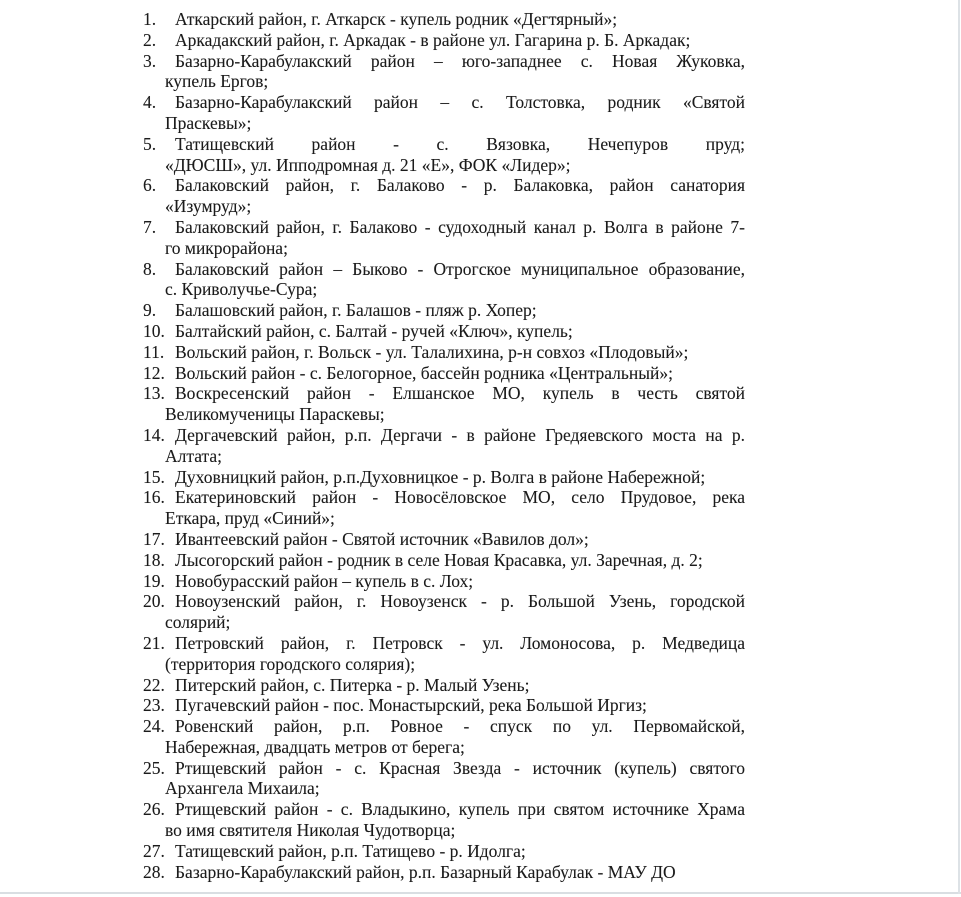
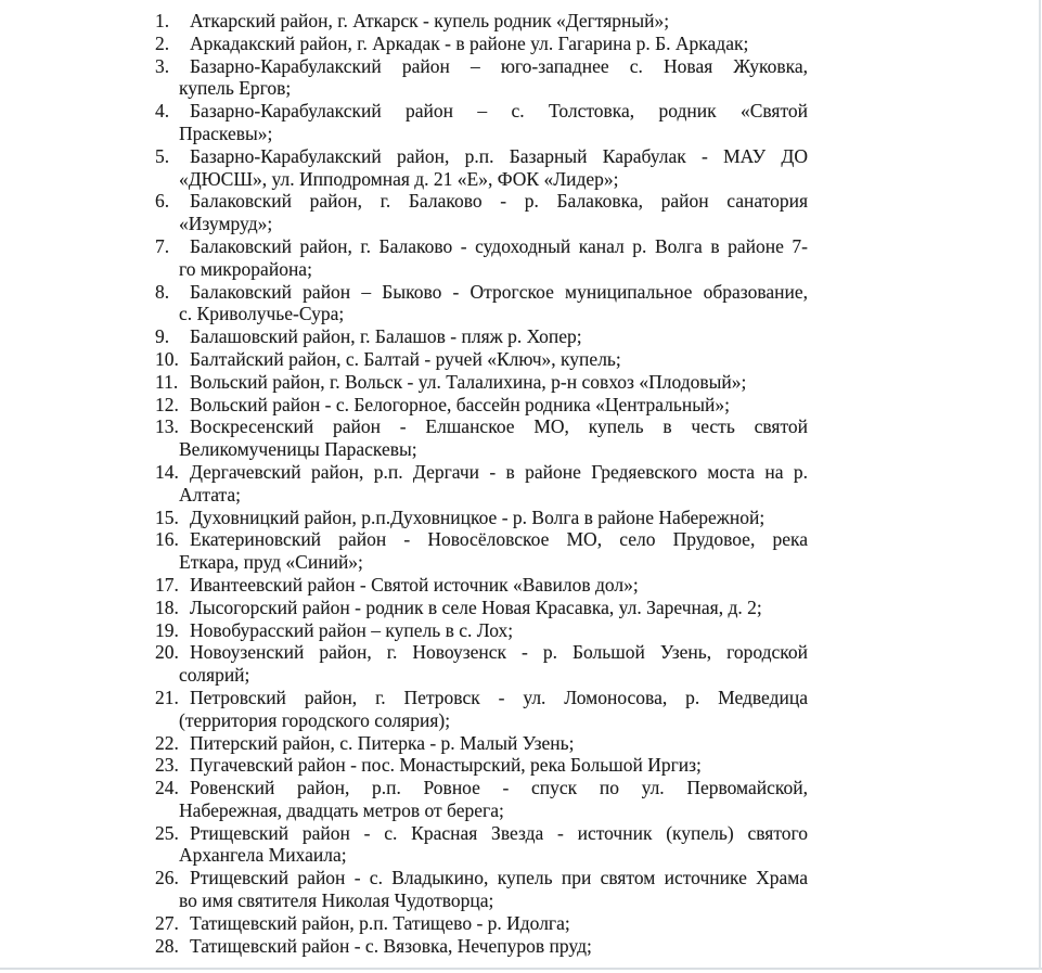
  1. Аткарский район, г. Аткарск - купель родник «Дегтярный»;
  2. Аркадакский район, г. Аркадак - в районе ул. Гагарина р. Б. Аркадак;
  3. Базарно-Карабулакский район – юго-западнее с. Новая Жуковка,
  купель Ергов;
  4. Базарно-Карабулакский район – с. Толстовка, родник «Святой
  Праскевы»;
- 5. Татищевский район - с. Вязовка, Нечепуров пруд;
+ 5. Базарно-Карабулакский район, р.п. Базарный Карабулак - МАУ ДО
  «ДЮСШ», ул. Ипподромная д. 21 «Е», ФОК «Лидер»;
  6. Балаковский район, г. Балаково - р. Балаковка, район санатория
  «Изумруд»;
  7. Балаковский район, г. Балаково - судоходный канал р. Волга в районе 7-
  го микрорайона;
  8. Балаковский район – Быково - Отрогское муниципальное образование,
  с. Криволучье-Сура;
  9. Балашовский район, г. Балашов - пляж р. Хопер;
  10. Балтайский район, с. Балтай - ручей «Ключ», купель;
  11. Вольский район, г. Вольск - ул. Талалихина, р-н совхоз «Плодовый»;
  12. Вольский район - с. Белогорное, бассейн родника «Центральный»;
  13. Воскресенский район - Елшанское МО, купель в честь святой
  Великомученицы Параскевы;
  14. Дергачевский район, р.п. Дергачи - в районе Гредяевского моста на р.
  Алтата;
  15. Духовницкий район, р.п.Духовницкое - р. Волга в районе Набережной;
  16. Екатериновский район - Новосёловское МО, село Прудовое, река
  Еткара, пруд «Синий»;
  17. Ивантеевский район - Святой источник «Вавилов дол»;
  18. Лысогорский район - родник в селе Новая Красавка, ул. Заречная, д. 2;
  19. Новобурасский район – купель в с. Лох;
  20. Новоузенский район, г. Новоузенск - р. Большой Узень, городской
  солярий;
  21. Петровский район, г. Петровск - ул. Ломоносова, р. Медведица
  (территория городского солярия);
  22. Питерский район, с. Питерка - р. Малый Узень;
  23. Пугачевский район - пос. Монастырский, река Большой Иргиз;
  24. Ровенский район, р.п. Ровное - спуск по ул. Первомайской,
  Набережная, двадцать метров от берега;
  25. Ртищевский район - с. Красная Звезда - источник (купель) святого
  Архангела Михаила;
  26. Ртищевский район - с. Владыкино, купель при святом источнике Храма
  во имя святителя Николая Чудотворца;
  27. Татищевский район, р.п. Татищево - р. Идолга;
- 28. Базарно-Карабулакский район, р.п. Базарный Карабулак - МАУ ДО
+ 28. Татищевский район - с. Вязовка, Нечепуров пруд;
